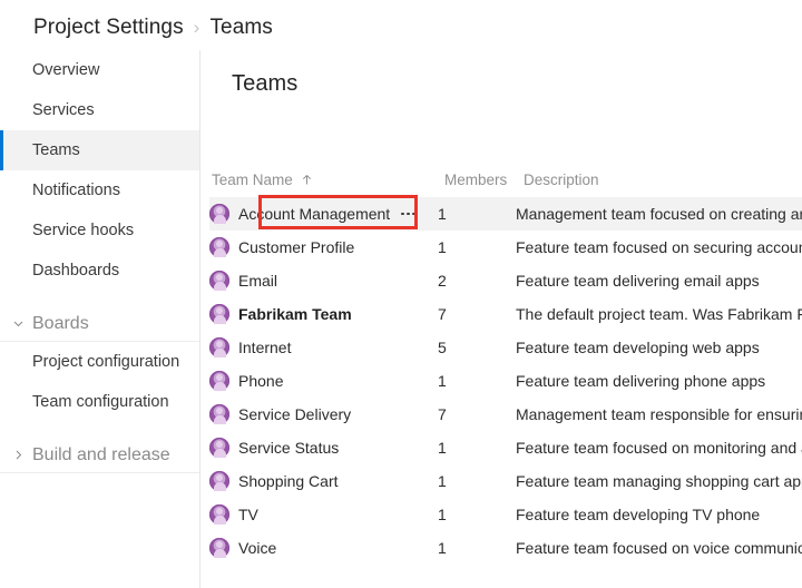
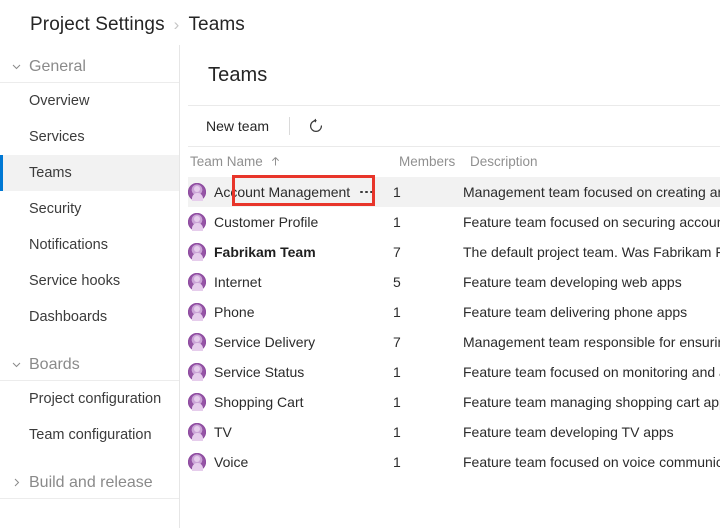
  Project Settings
  ›
  Teams
+ General
  Overview
  Services
  Teams
+ Security
  Notifications
  Service hooks
  Dashboards
  Boards
  Project configuration
  Team configuration
  Build and release
  Teams
+ New team
  Team Name
  Members
  Description
  Account Management
  1
  Customer Profile
  1
  Feature team focused on securing accou
- Email
- 2
- Feature team delivering email apps
  Fabrikam Team
  7
  The default project team. Was Fabrikam
  Internet
  5
  Feature team developing web apps
  Phone
  1
  Feature team delivering phone apps
  Service Delivery
  7
  Service Status
  1
  Feature team focused on monitoring and
  Shopping Cart
  1
  Feature team managing shopping cart ap
  TV
  1
- Feature team developing TV phone
+ Feature team developing TV apps
  Voice
  1
  Feature team focused on voice communic
